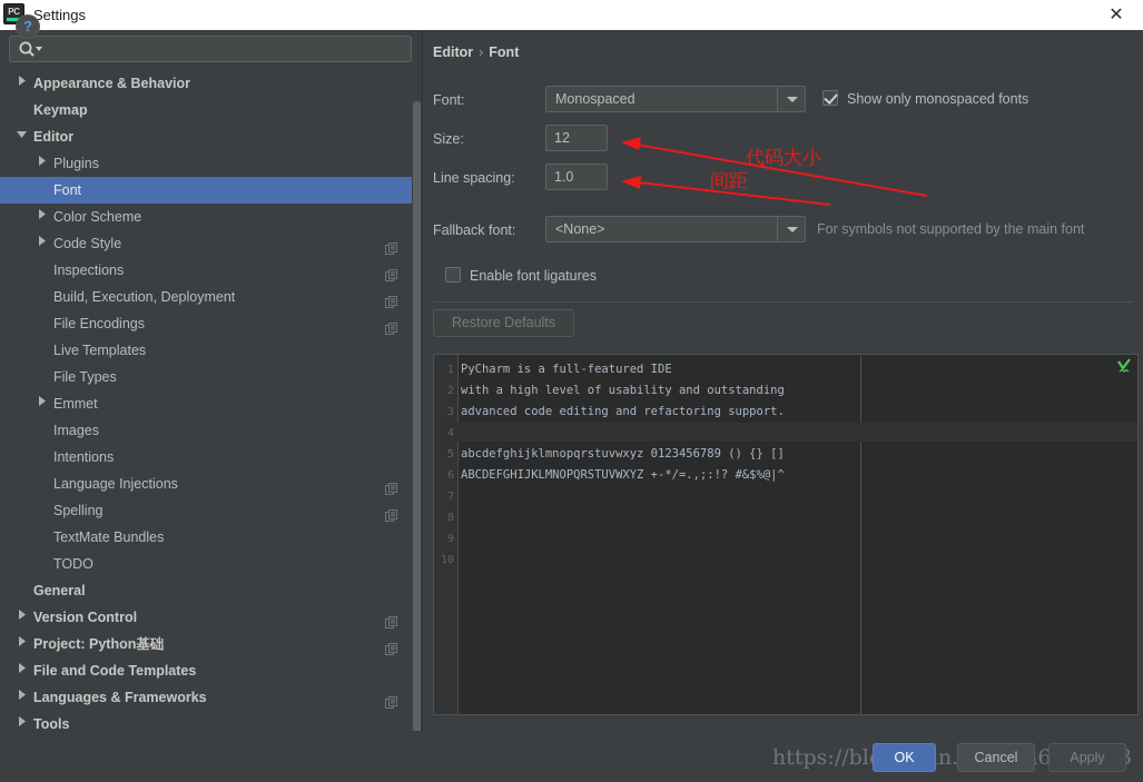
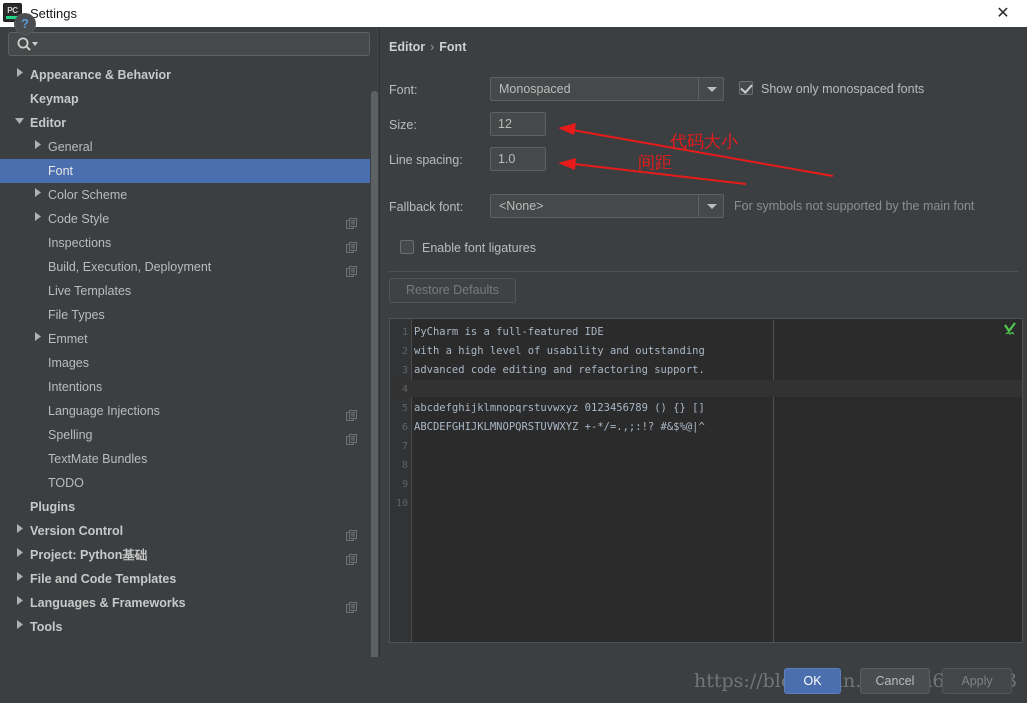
  PC
  Settings
  ✕
  Appearance & Behavior
  Keymap
  Editor
- Plugins
+ General
  Font
  Color Scheme
  Code Style
  Inspections
  Build, Execution, Deployment
- File Encodings
  Live Templates
  File Types
  Emmet
  Images
  Intentions
  Language Injections
  Spelling
  TextMate Bundles
  TODO
- General
+ Plugins
  Version Control
  Project: Python基础
  File and Code Templates
  Languages & Frameworks
  Tools
  Editor › Font
  Font:
  Monospaced
  Show only monospaced fonts
  Size:
  12
  Line spacing:
  1.0
  Fallback font:
  <None>
  For symbols not supported by the main font
  Enable font ligatures
  Restore Defaults
  1
  2
  3
  4
  5
  6
  7
  8
  9
  10
  PyCharm is a full-featured IDE
  with a high level of usability and outstanding
  advanced code editing and refactoring support.
  abcdefghijklmnopqrstuvwxyz 0123456789 () {} []
  ABCDEFGHIJKLMNOPQRSTUVWXYZ +-*/=.,;:!? #&$%@|^
  代码大小
  间距
  ?
  OK
  Cancel
  Apply
